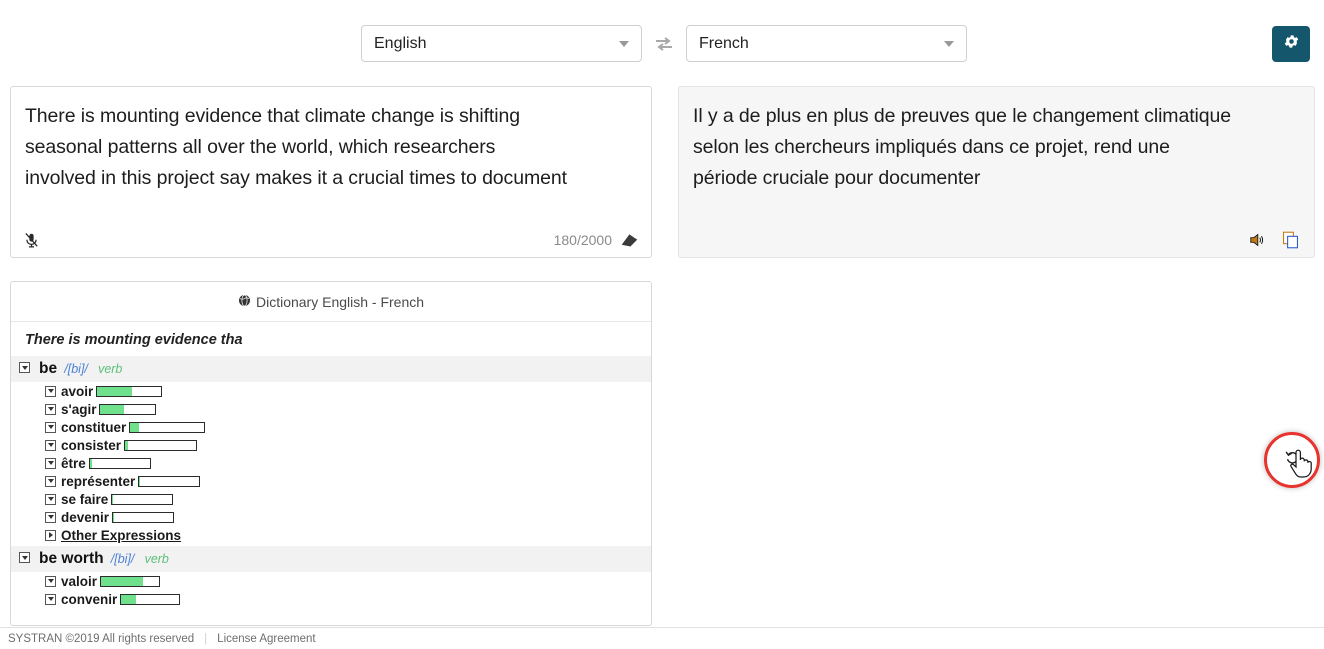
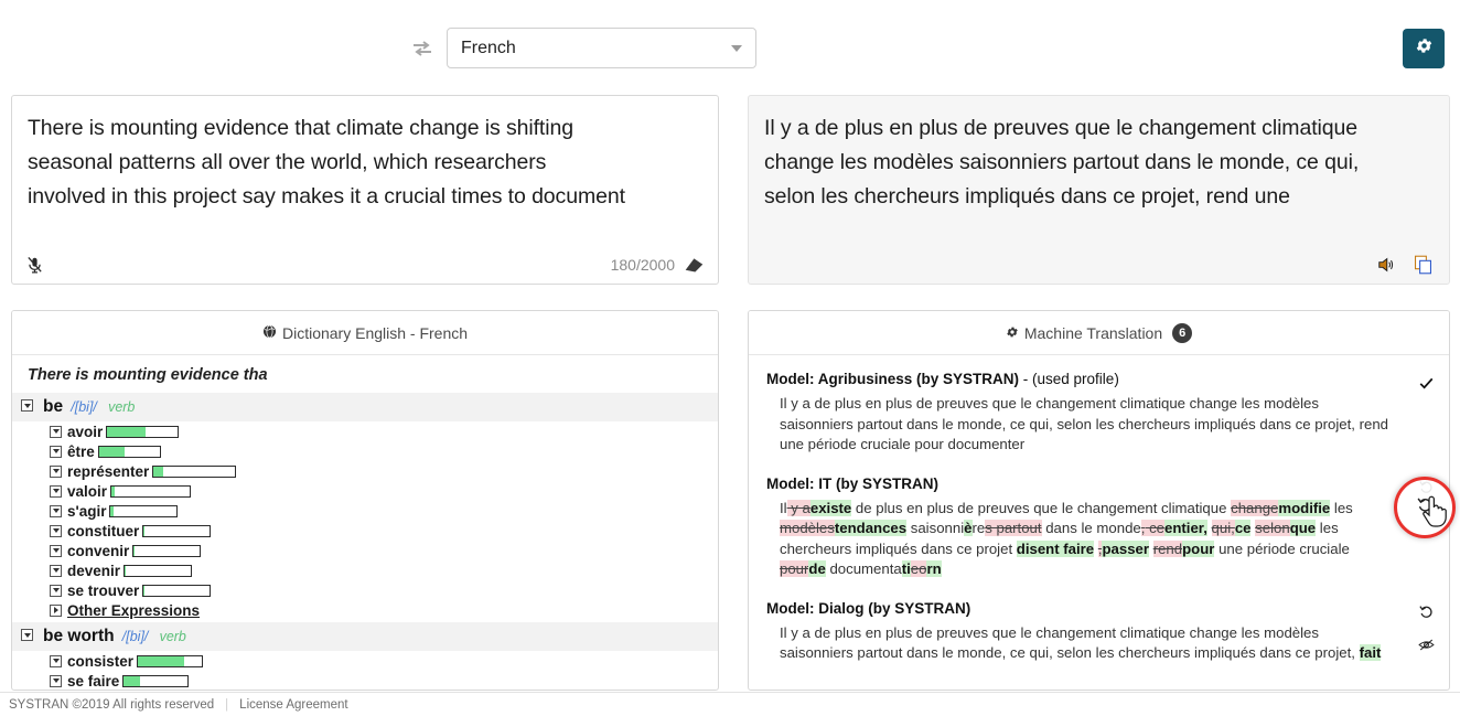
- English
  French
  There is mounting evidence that climate change is shifting
  seasonal patterns all over the world, which researchers
  involved in this project say makes it a crucial times to document
  180/2000
  Il y a de plus en plus de preuves que le changement climatique
+ change les modèles saisonniers partout dans le monde, ce qui,
  selon les chercheurs impliqués dans ce projet, rend une
- période cruciale pour documenter
  Dictionary English - French
  There is mounting evidence tha
  be /[bi]/ verb
  avoir
- s'agir
+ être
- constituer
+ représenter
- consister
+ valoir
- être
+ s'agir
- représenter
+ constituer
- se faire
+ convenir
  devenir
+ se trouver
  Other Expressions
  be worth /[bi]/ verb
- valoir
+ consister
- convenir
+ se faire
+ Machine Translation
+ 6
+ Model: Agribusiness (by SYSTRAN) - (used profile)
+ Il y a de plus en plus de preuves que le changement climatique change les modèles saisonniers partout dans le monde, ce qui, selon les chercheurs impliqués dans ce projet, rend une période cruciale pour documenter
+ Model: IT (by SYSTRAN)
+ Il y aexiste de plus en plus de preuves que le changement climatique changemodifie les modèlestendances saisonnières partout dans le monde, ceentier, qui,ce selonque les chercheurs impliqués dans ce projet disent faire ,passer rendpour une période cruciale pourde documentatieorn
+ Model: Dialog (by SYSTRAN)
+ Il y a de plus en plus de preuves que le changement climatique change les modèles saisonniers partout dans le monde, ce qui, selon les chercheurs impliqués dans ce projet, fait
  SYSTRAN ©2019 All rights reserved
  |
  License Agreement
